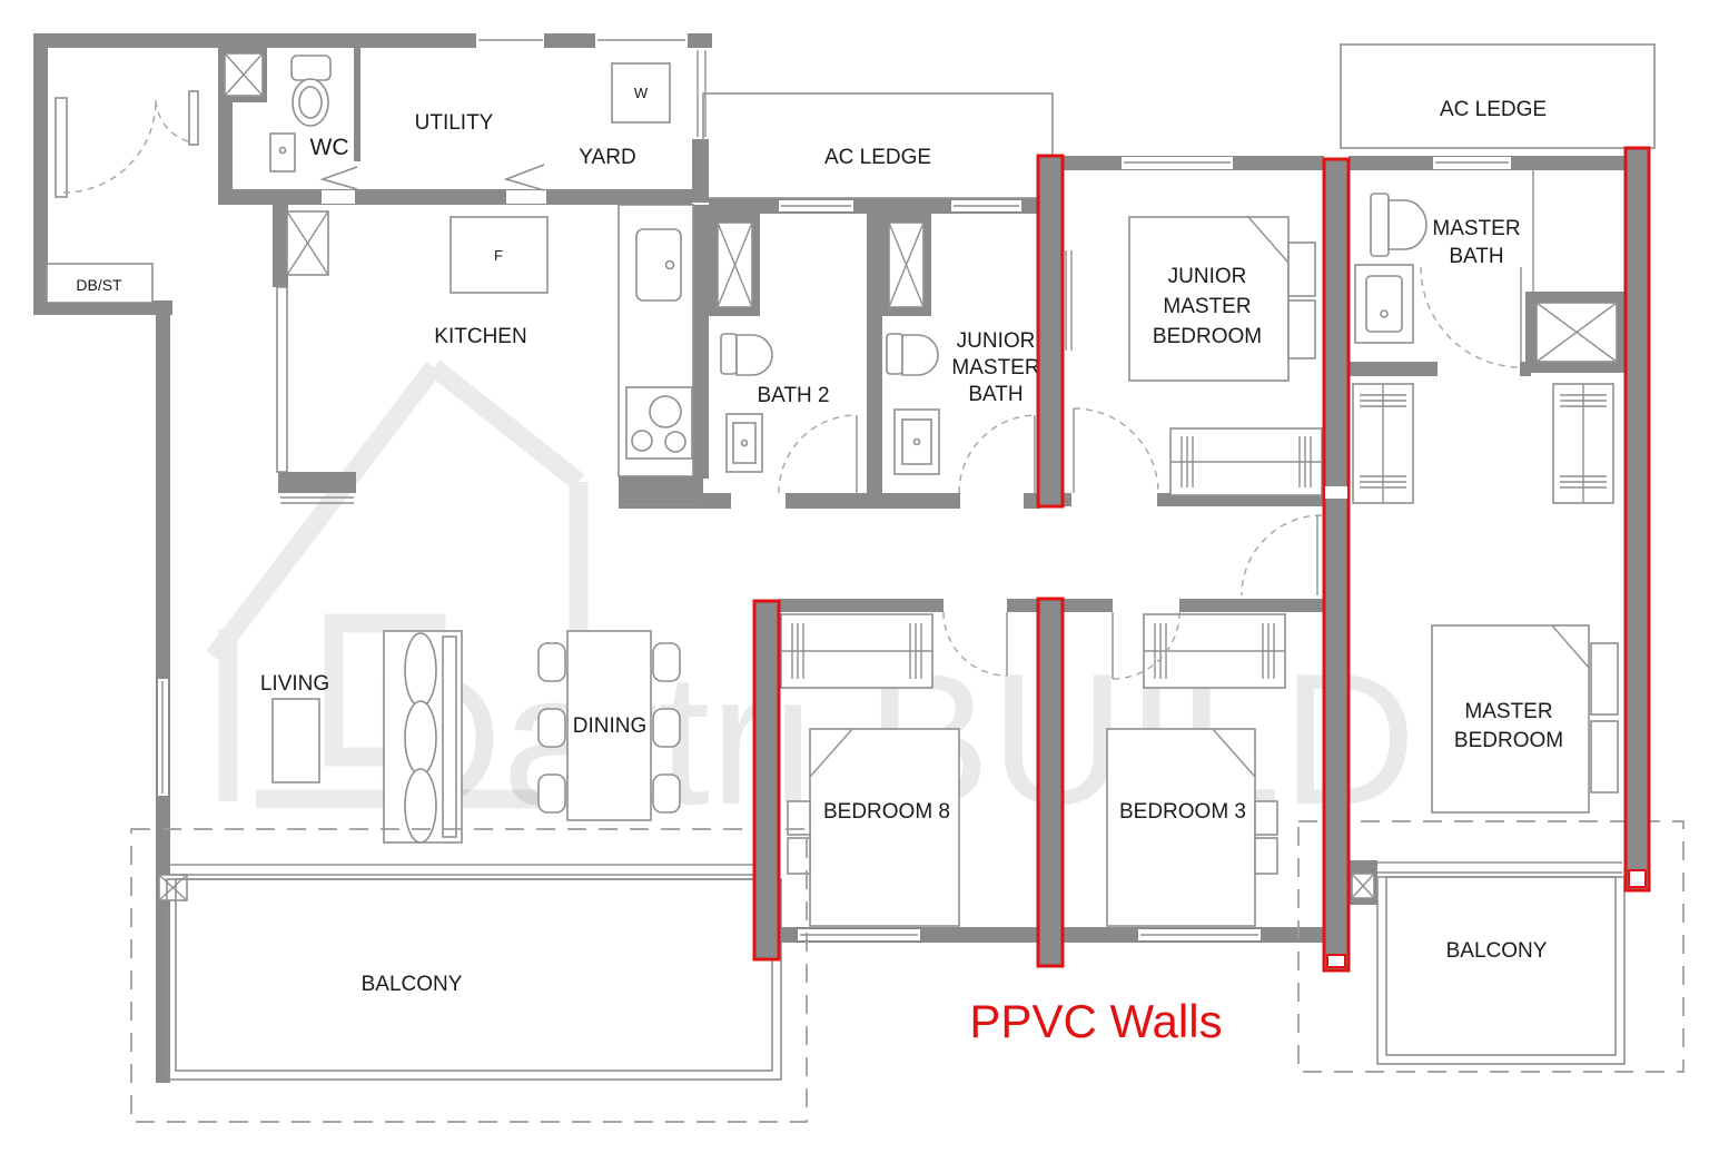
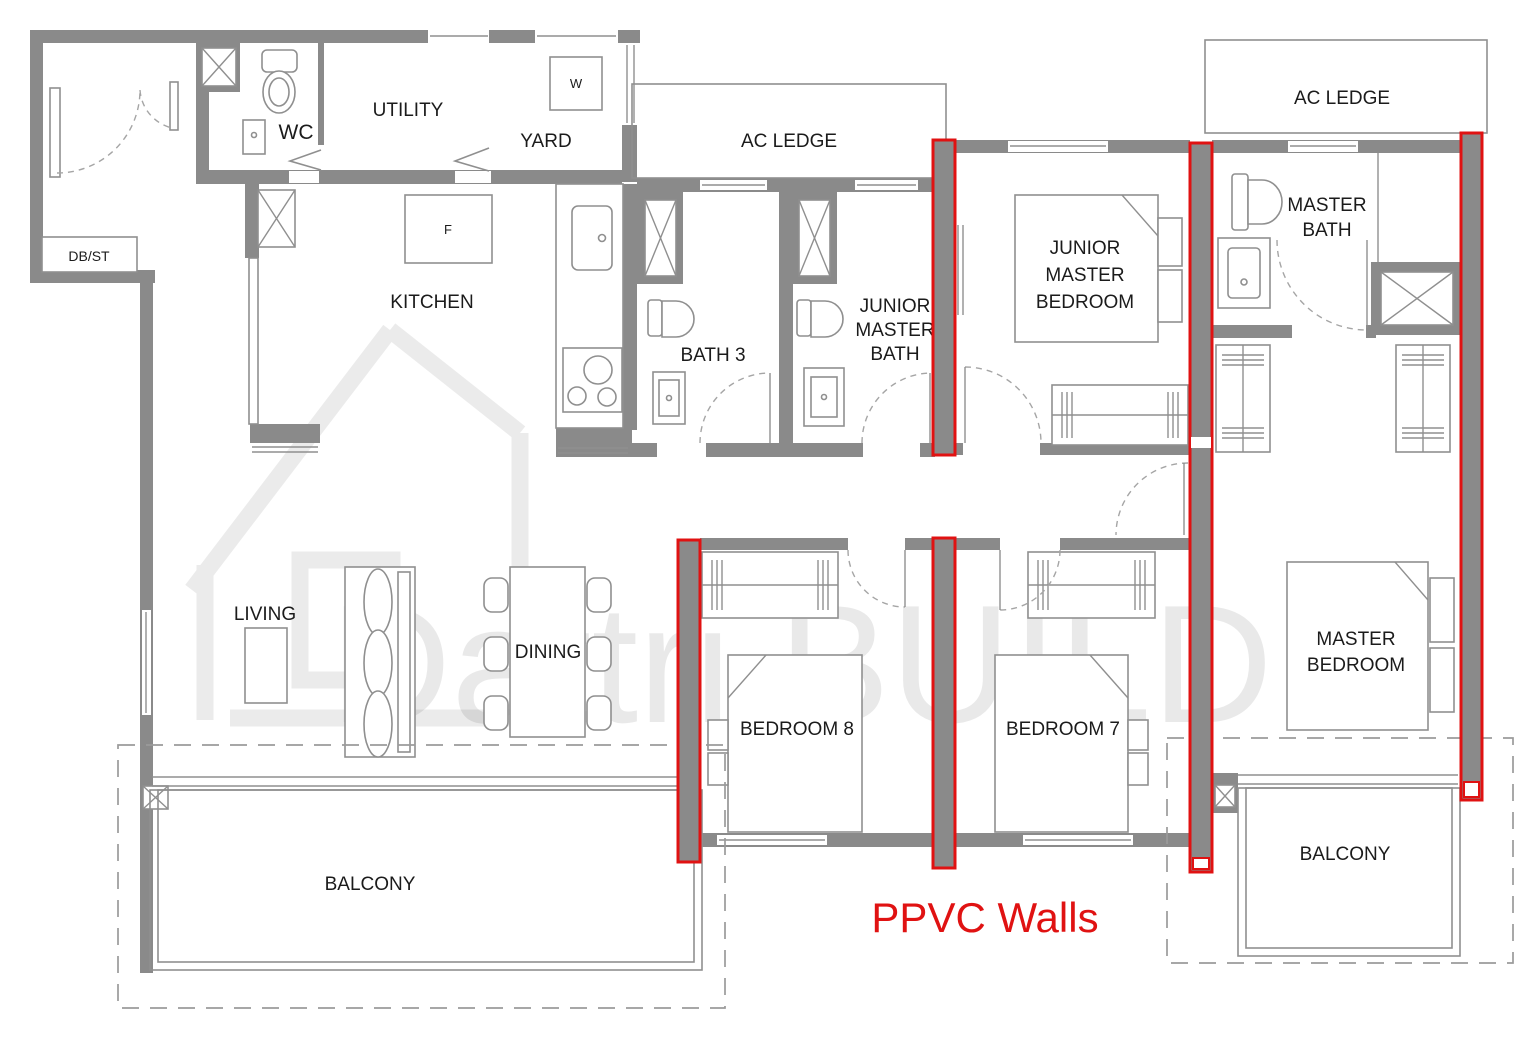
  DB/ST
  WC
  UTILITY
  W
  YARD
  AC LEDGE
  AC LEDGE
  F
  KITCHEN
- BATH 2
+ BATH 3
  JUNIOR
  MASTER
  BATH
  JUNIOR
  MASTER
  BEDROOM
  MASTER
  BATH
  MASTER
  BEDROOM
  LIVING
  DINING
  BEDROOM 8
- BEDROOM 3
+ BEDROOM 7
  BALCONY
  BALCONY
  PPVC Walls
